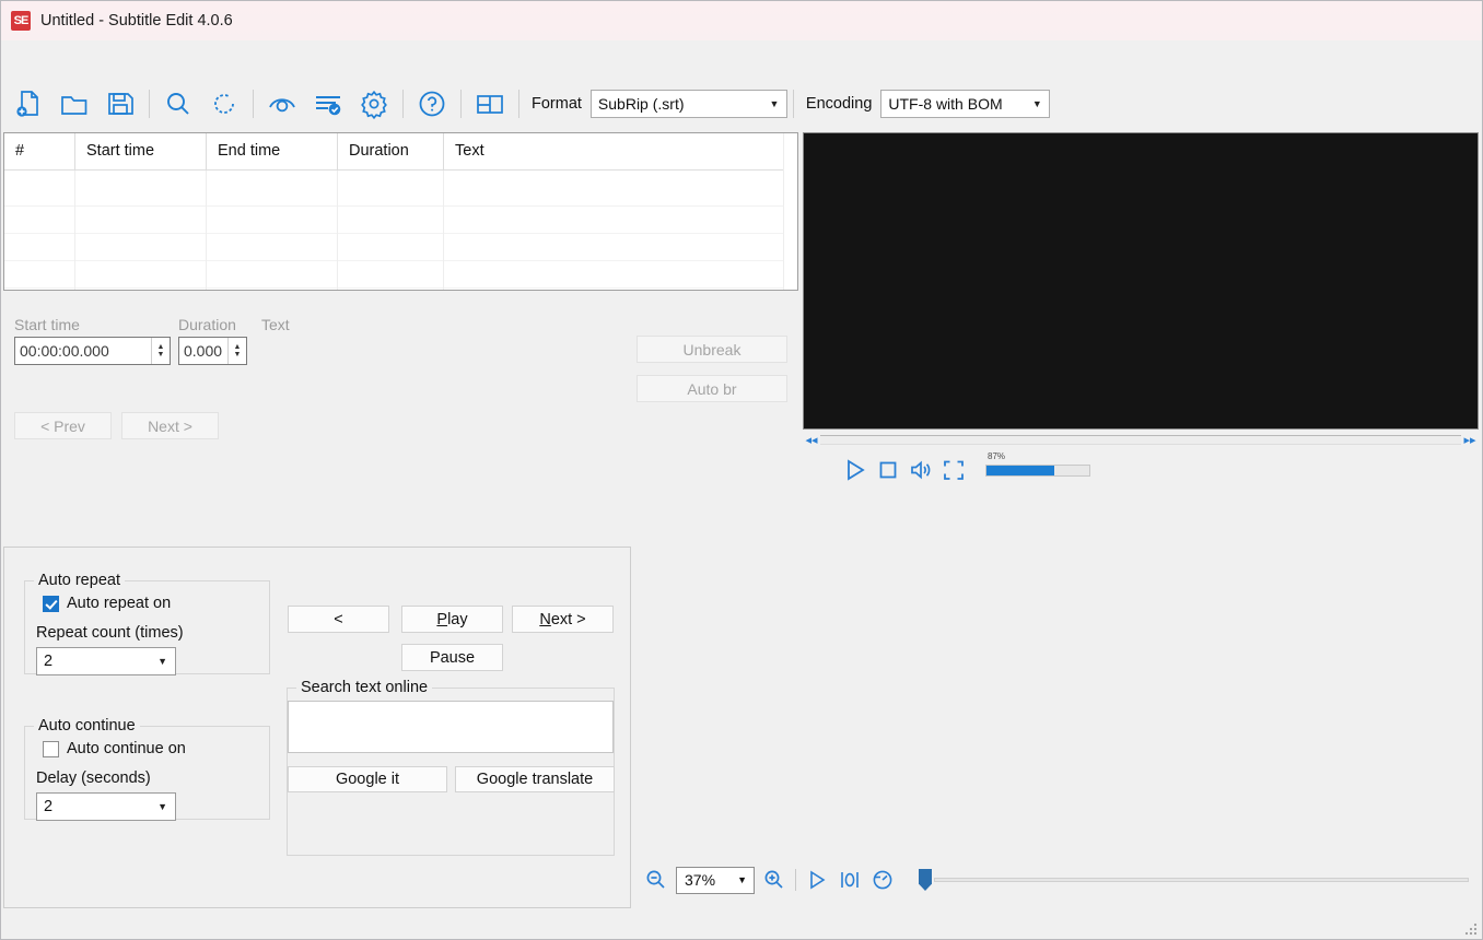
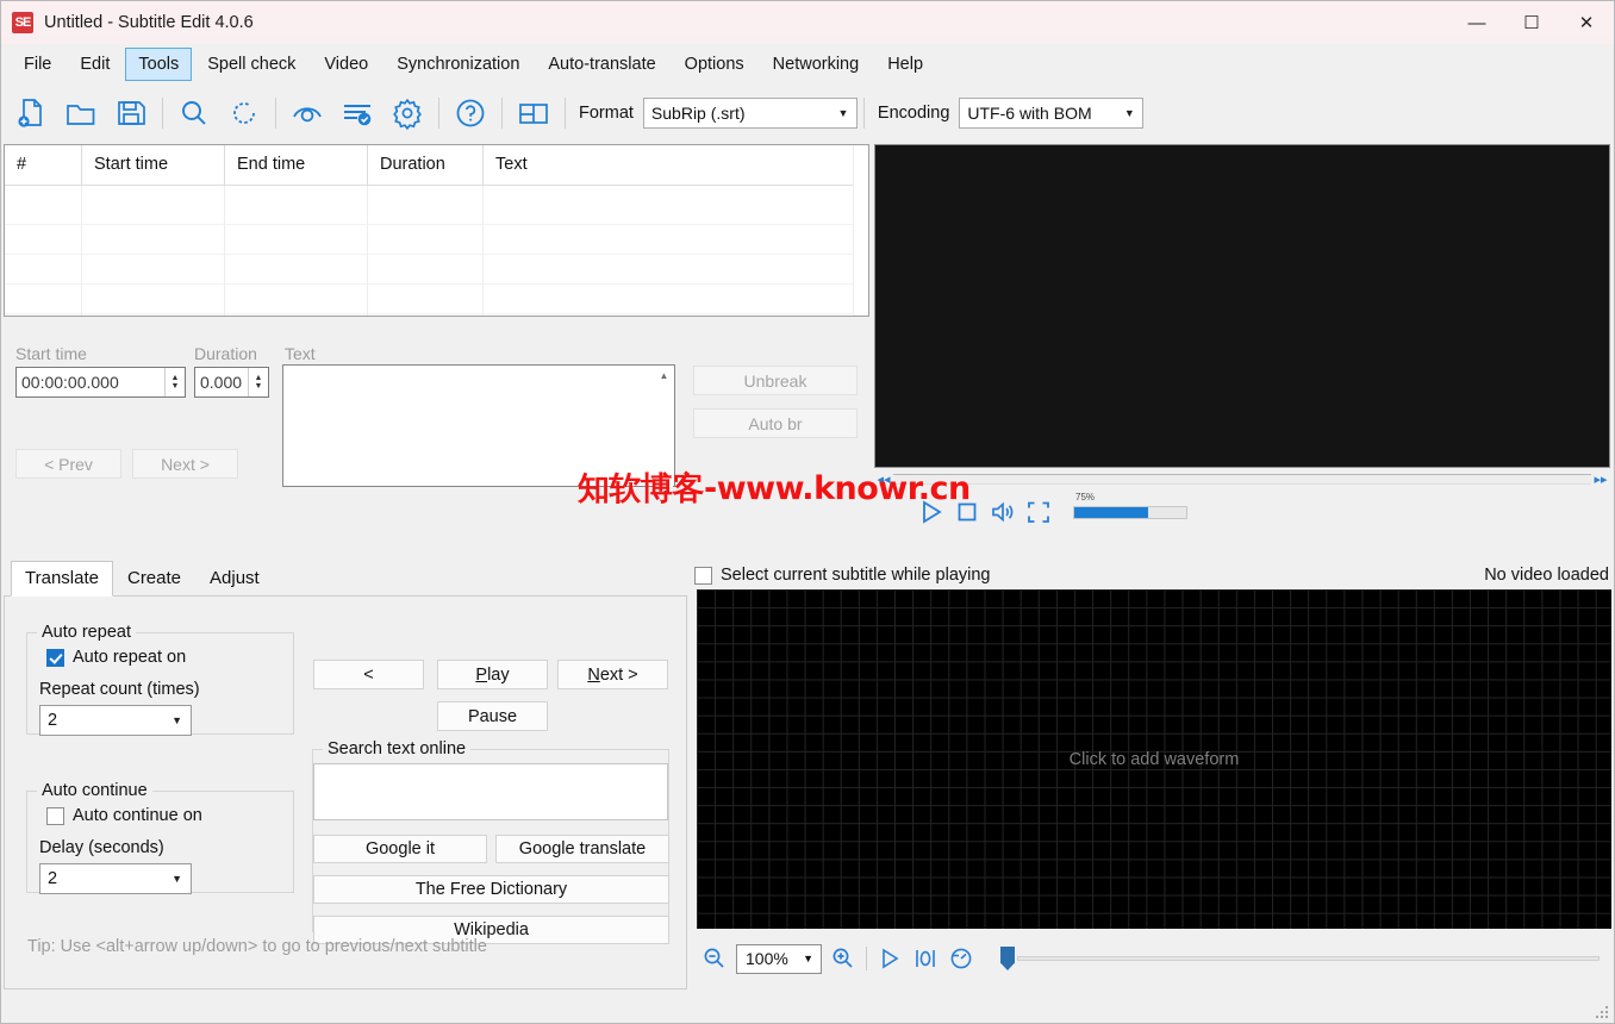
  SE
  Untitled - Subtitle Edit 4.0.6
+ —
+ ☐
+ ✕
+ File
+ Edit
+ Tools
+ Spell check
+ Video
+ Synchronization
+ Auto-translate
+ Options
+ Networking
+ Help
  Format
  SubRip (.srt)
  ▼
  Encoding
- UTF-8 with BOM
+ UTF-6 with BOM
  ▼
  #
  Start time
  End time
  Duration
  Text
  Start time
  00:00:00.000
  Duration
  0.000
  Text
  < Prev
  Next >
+ ▲
  Unbreak
  Auto br
  ◂◂
  ▸▸
- 87%
+ 75%
+ 知软博客-www.knowr.cn
+ Translate
+ Create
+ Adjust
  Auto repeat
  Auto repeat on
  Repeat count (times)
  2
  ▼
  Auto continue
  Auto continue on
  Delay (seconds)
  2
  ▼
  <
  P
  lay
  N
  ext >
  Pause
  Search text online
  Google it
  Google translate
+ The Free Dictionary
+ Wikipedia
+ Tip: Use <alt+arrow up/down> to go to previous/next subtitle
+ Select current subtitle while playing
+ No video loaded
+ Click to add waveform
- 37%
+ 100%
  ▼
